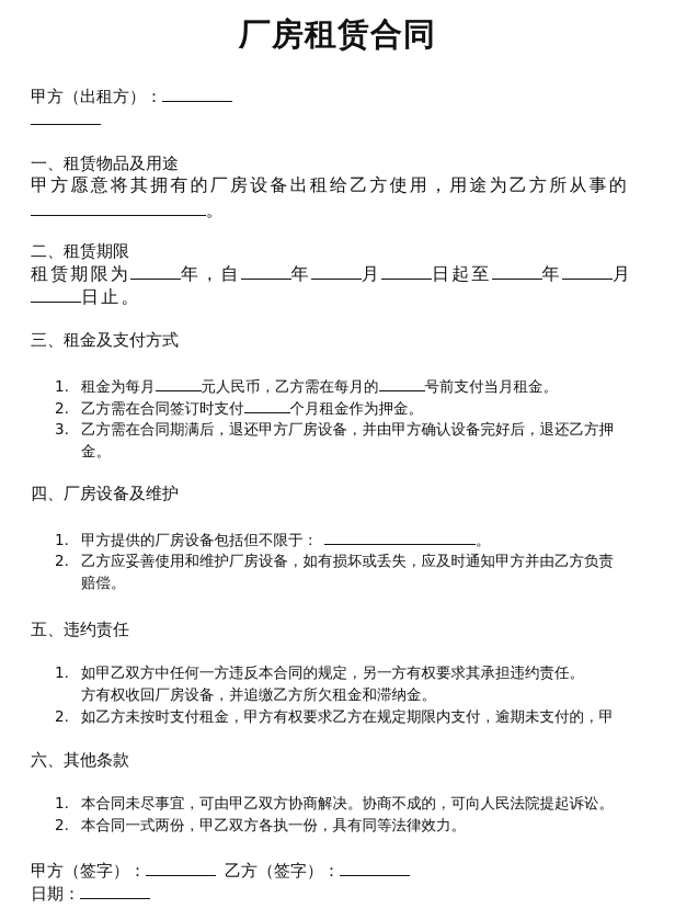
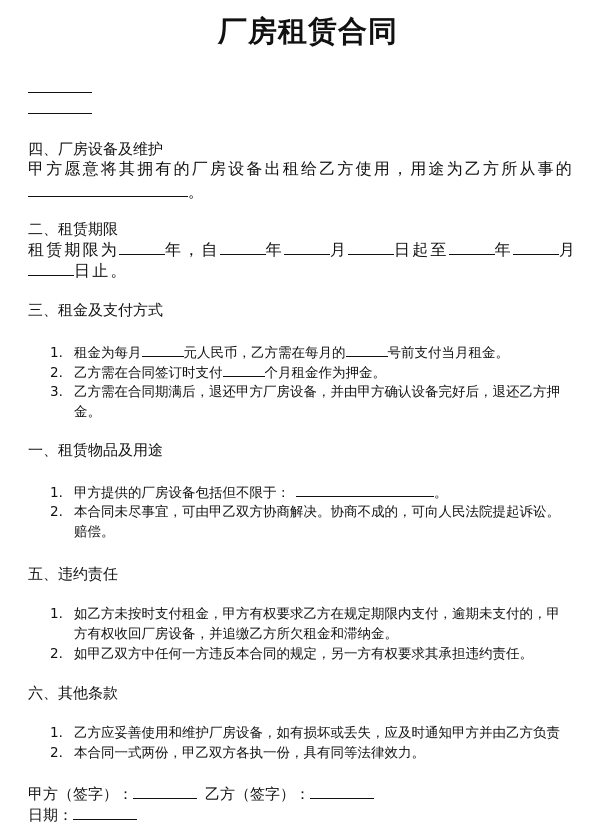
  厂房租赁合同
- 甲方（出租方）：
- 一、租赁物品及用途
+ 四、厂房设备及维护
  甲方愿意将其拥有的厂房设备出租给乙方使用，用途为乙方所从事的
  。
  二、租赁期限
  租赁期限为 年，自 年 月 日起至 年 月
  日止。
  三、租金及支付方式
  1. 租金为每月 元人民币，乙方需在每月的 号前支付当月租金。
  2. 乙方需在合同签订时支付 个月租金作为押金。
  3. 乙方需在合同期满后，退还甲方厂房设备，并由甲方确认设备完好后，退还乙方押
  金。
- 四、厂房设备及维护
+ 一、租赁物品及用途
  1. 甲方提供的厂房设备包括但不限于： 。
- 2. 乙方应妥善使用和维护厂房设备，如有损坏或丢失，应及时通知甲方并由乙方负责
+ 2. 本合同未尽事宜，可由甲乙双方协商解决。协商不成的，可向人民法院提起诉讼。
  赔偿。
  五、违约责任
- 1. 如甲乙双方中任何一方违反本合同的规定，另一方有权要求其承担违约责任。
+ 1. 如乙方未按时支付租金，甲方有权要求乙方在规定期限内支付，逾期未支付的，甲
  方有权收回厂房设备，并追缴乙方所欠租金和滞纳金。
- 2. 如乙方未按时支付租金，甲方有权要求乙方在规定期限内支付，逾期未支付的，甲
+ 2. 如甲乙双方中任何一方违反本合同的规定，另一方有权要求其承担违约责任。
  六、其他条款
- 1. 本合同未尽事宜，可由甲乙双方协商解决。协商不成的，可向人民法院提起诉讼。
+ 1. 乙方应妥善使用和维护厂房设备，如有损坏或丢失，应及时通知甲方并由乙方负责
  2. 本合同一式两份，甲乙双方各执一份，具有同等法律效力。
  甲方（签字）： 乙方（签字）：
  日期：
